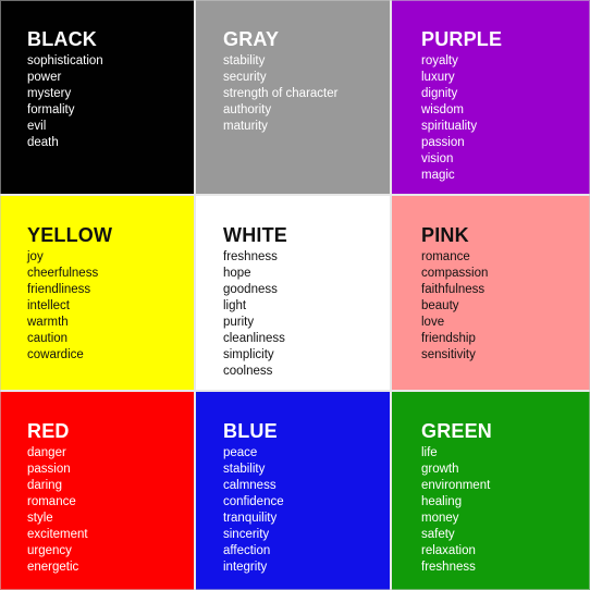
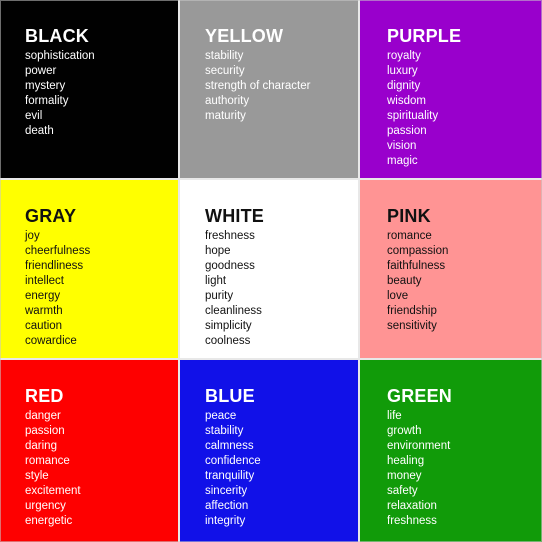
  BLACK
  sophistication
  power
  mystery
  formality
  evil
  death
- GRAY
+ YELLOW
  stability
  security
  strength of character
  authority
  maturity
  PURPLE
  royalty
  luxury
  dignity
  wisdom
  spirituality
  passion
  vision
  magic
- YELLOW
+ GRAY
  joy
  cheerfulness
  friendliness
  intellect
+ energy
  warmth
  caution
  cowardice
  WHITE
  freshness
  hope
  goodness
  light
  purity
  cleanliness
  simplicity
  coolness
  PINK
  romance
  compassion
  faithfulness
  beauty
  love
  friendship
  sensitivity
  RED
  danger
  passion
  daring
  romance
  style
  excitement
  urgency
  energetic
  BLUE
  peace
  stability
  calmness
  confidence
  tranquility
  sincerity
  affection
  integrity
  GREEN
  life
  growth
  environment
  healing
  money
  safety
  relaxation
  freshness
